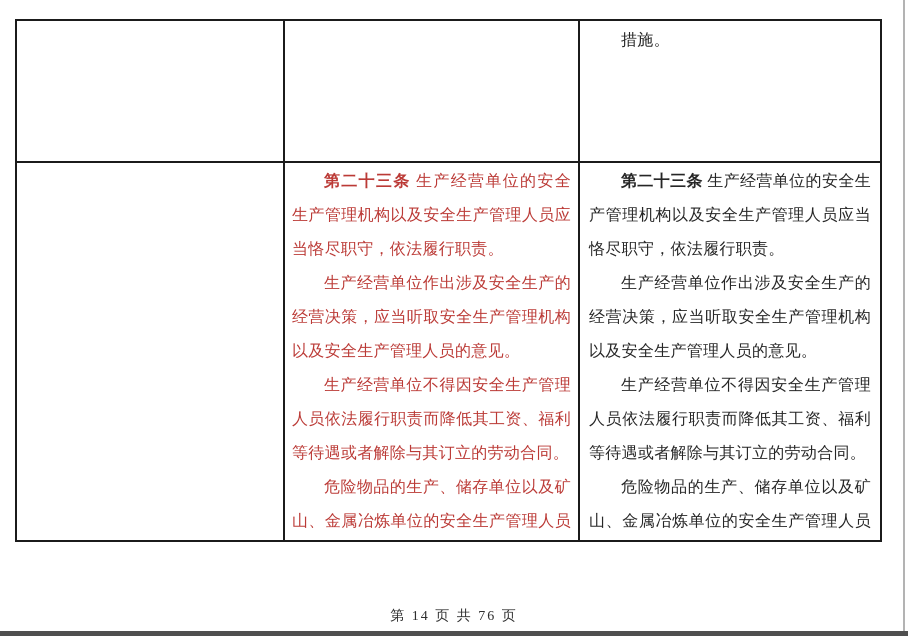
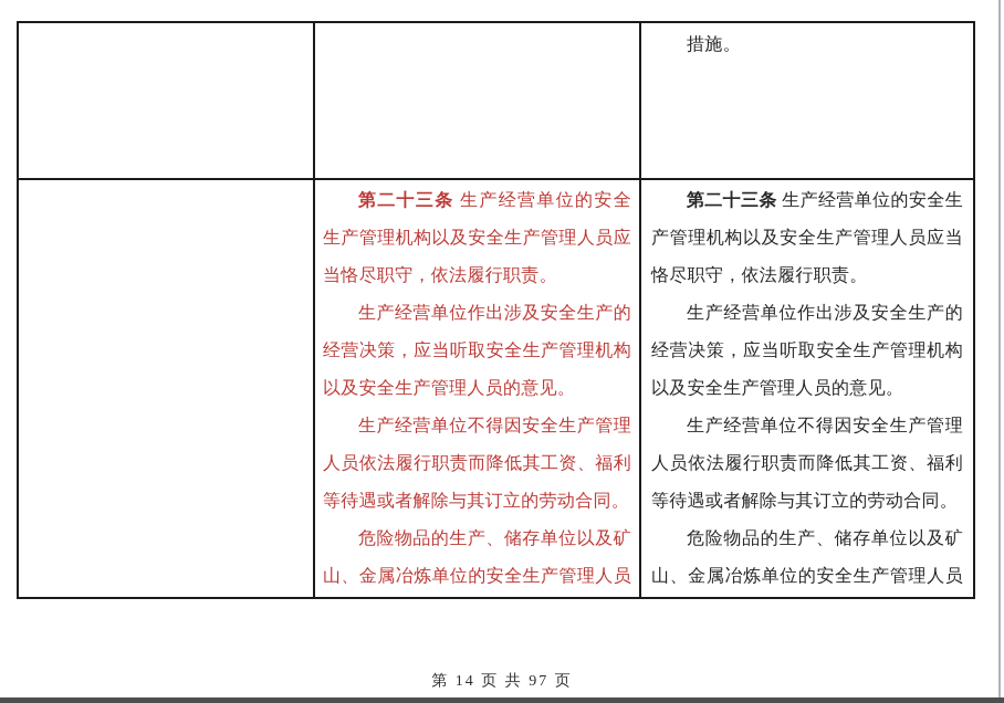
  措施。
  第二十三条 生产经营单位的安全生产管理机构以及安全生产管理人员应当恪尽职守，依法履行职责。
  生产经营单位作出涉及安全生产的经营决策，应当听取安全生产管理机构以及安全生产管理人员的意见。
  生产经营单位不得因安全生产管理人员依法履行职责而降低其工资、福利等待遇或者解除与其订立的劳动合同。
  危险物品的生产、储存单位以及矿山、金属冶炼单位的安全生产管理人员
  第二十三条 生产经营单位的安全生产管理机构以及安全生产管理人员应当恪尽职守，依法履行职责。
  生产经营单位作出涉及安全生产的经营决策，应当听取安全生产管理机构以及安全生产管理人员的意见。
  生产经营单位不得因安全生产管理人员依法履行职责而降低其工资、福利等待遇或者解除与其订立的劳动合同。
  危险物品的生产、储存单位以及矿山、金属冶炼单位的安全生产管理人员
- 第 14 页 共 76 页
+ 第 14 页 共 97 页
